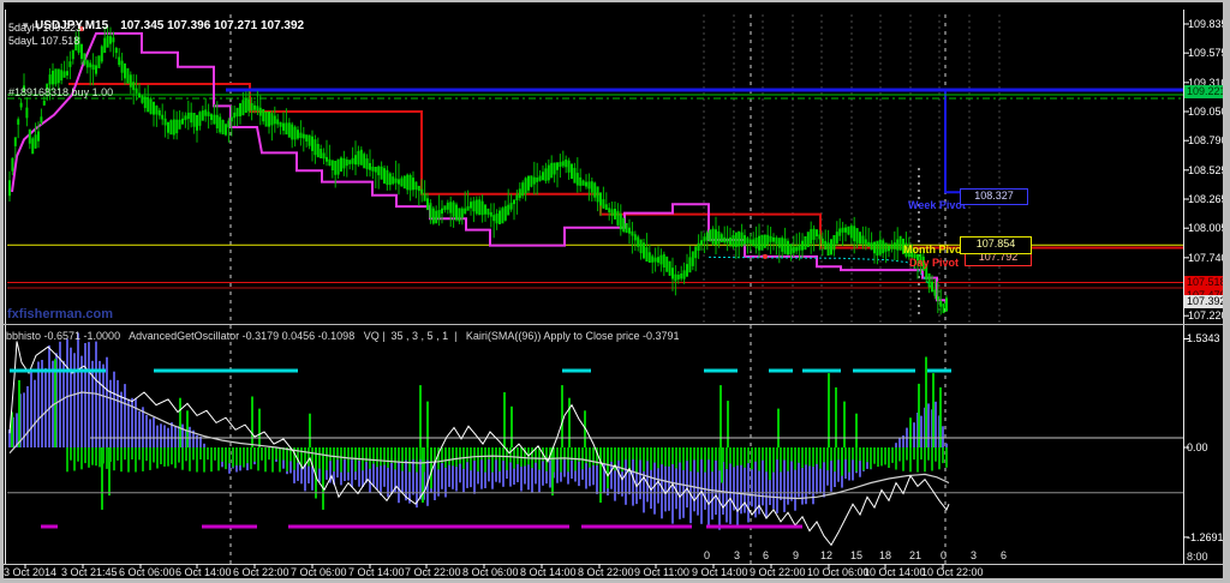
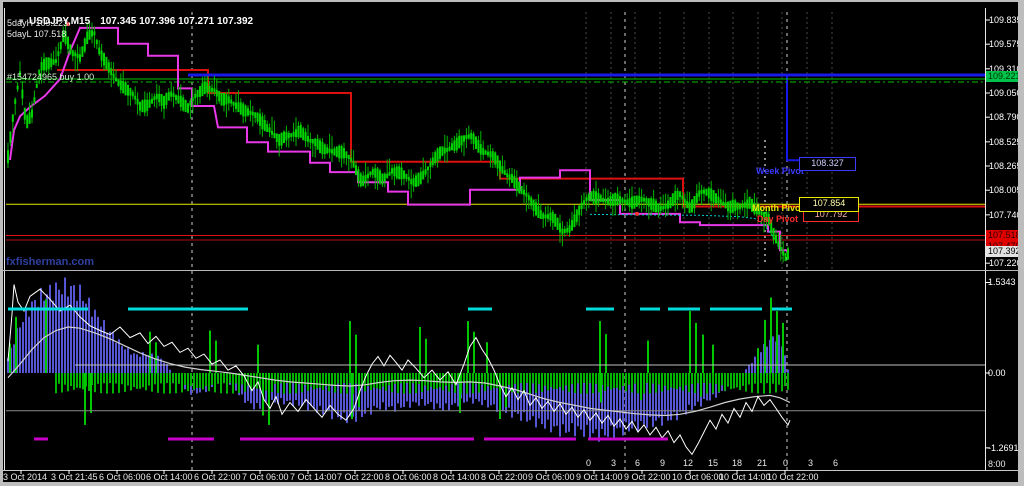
  ▼ USDJPY,M15 107.345 107.396 107.271 107.392
  5dayH 109.223
  5dayL 107.518
- #189168318 buy 1.00
+ #154724965 buy 1.00
  fxfisherman.com
- bbhisto -0.6571 -1.0000 AdvancedGetOscillator -0.3179 0.0456 -0.1098 VQ | 35 , 3 , 5 , 1 | Kairi(SMA((96)) Apply to Close price -0.3791
  Week Pivot
  108.327
  Month Pivo
  107.854
  Day Pivot
  107.792
  8:00
  109.835
  109.575
  109.310
  109.050
  108.790
  108.525
  108.265
  108.005
  107.740
  107.220
  109.221
  107.518
  107.392
  1.5343
  0.00
  -1.2691
  3 Oct 2014
  3 Oct 21:45
  6 Oct 06:00
  6 Oct 14:00
  6 Oct 22:00
  7 Oct 06:00
  7 Oct 14:00
  7 Oct 22:00
  8 Oct 06:00
  8 Oct 14:00
  8 Oct 22:00
- 9 Oct 11:00
+ 9 Oct 06:00
  9 Oct 14:00
  9 Oct 22:00
  10 Oct 06:00
  10 Oct 14:00
  10 Oct 22:00
  0
  3
  6
  9
  12
  15
  18
  21
  0
  3
  6
